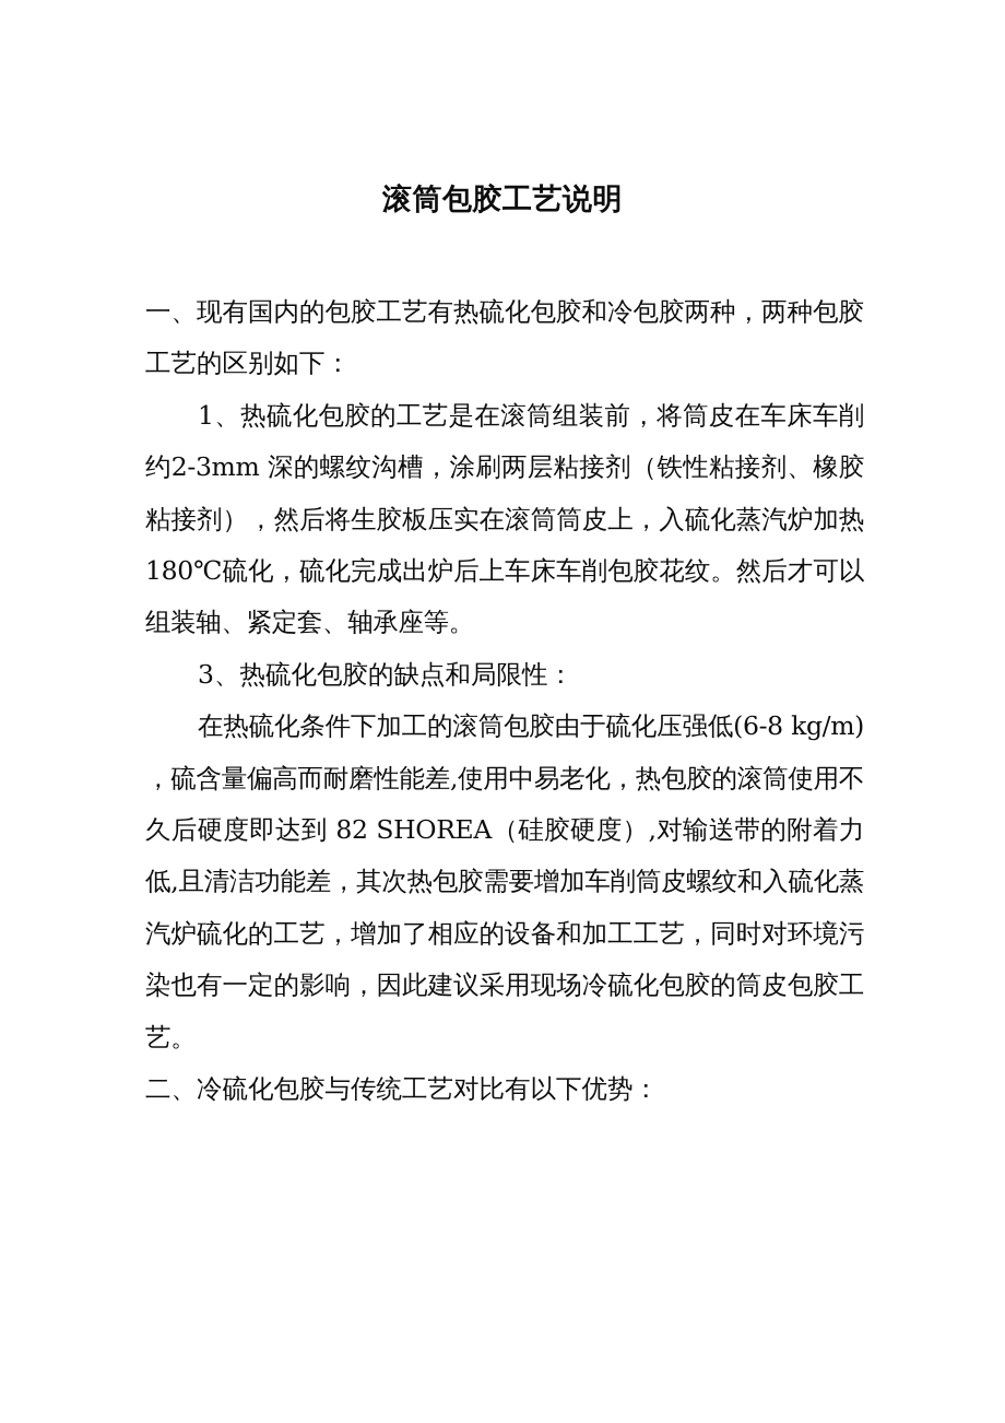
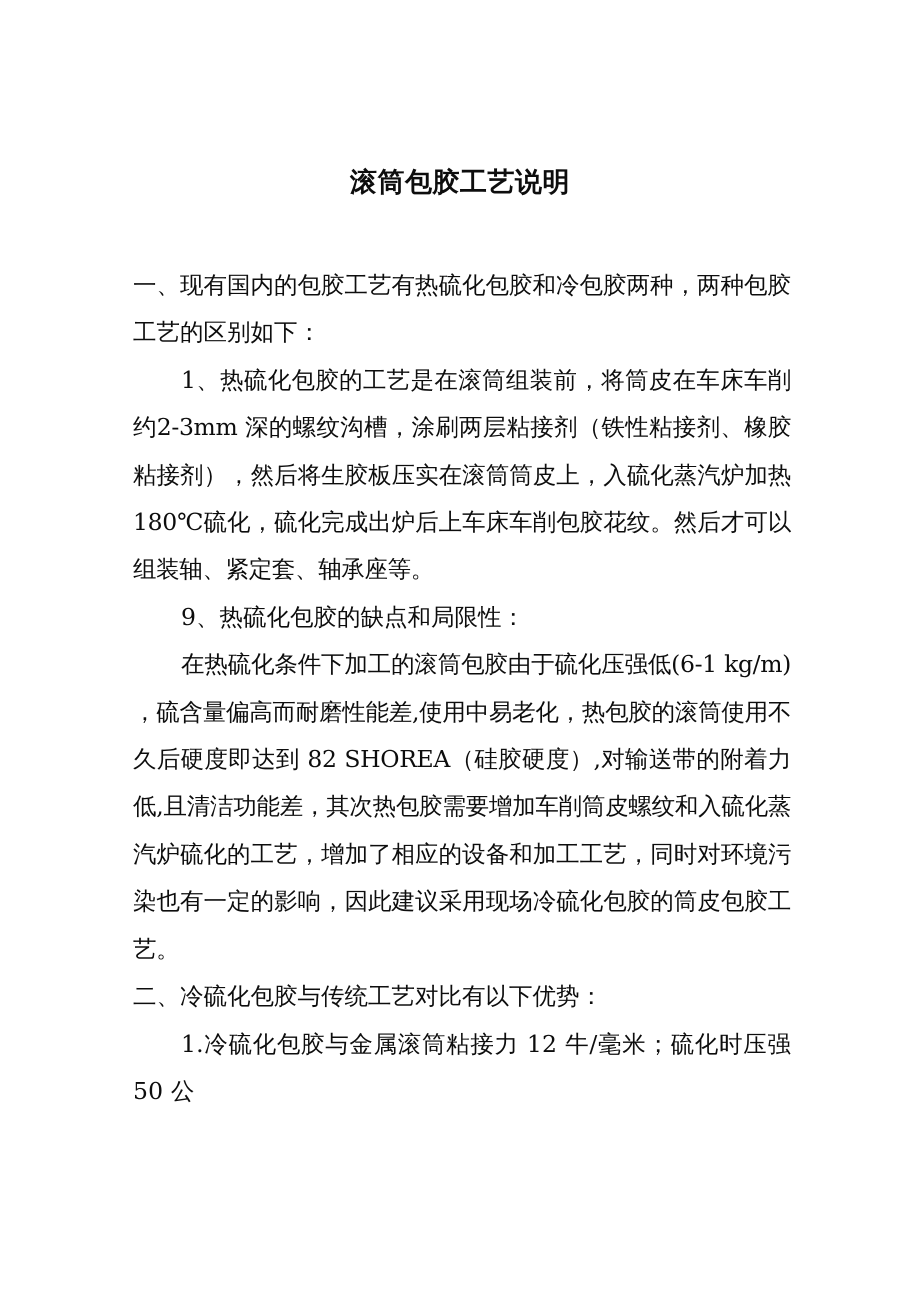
  滚筒包胶工艺说明
  一、现有国内的包胶工艺有热硫化包胶和冷包胶两种，两种包胶工艺的区别如下：
  1、热硫化包胶的工艺是在滚筒组装前，将筒皮在车床车削约2-3mm 深的螺纹沟槽，涂刷两层粘接剂（铁性粘接剂、橡胶粘接剂），然后将生胶板压实在滚筒筒皮上，入硫化蒸汽炉加热 180℃硫化，硫化完成出炉后上车床车削包胶花纹。然后才可以组装轴、紧定套、轴承座等。
- 3、热硫化包胶的缺点和局限性：
+ 9、热硫化包胶的缺点和局限性：
- 在热硫化条件下加工的滚筒包胶由于硫化压强低(6-8 kg/m) ，硫含量偏高而耐磨性能差,使用中易老化，热包胶的滚筒使用不久后硬度即达到 82 SHOREA（硅胶硬度）,对输送带的附着力低,且清洁功能差，其次热包胶需要增加车削筒皮螺纹和入硫化蒸汽炉硫化的工艺，增加了相应的设备和加工工艺，同时对环境污染也有一定的影响，因此建议采用现场冷硫化包胶的筒皮包胶工艺。
+ 在热硫化条件下加工的滚筒包胶由于硫化压强低(6-1 kg/m) ，硫含量偏高而耐磨性能差,使用中易老化，热包胶的滚筒使用不久后硬度即达到 82 SHOREA（硅胶硬度）,对输送带的附着力低,且清洁功能差，其次热包胶需要增加车削筒皮螺纹和入硫化蒸汽炉硫化的工艺，增加了相应的设备和加工工艺，同时对环境污染也有一定的影响，因此建议采用现场冷硫化包胶的筒皮包胶工艺。
  二、冷硫化包胶与传统工艺对比有以下优势：
+ 1.冷硫化包胶与金属滚筒粘接力 12 牛/毫米；硫化时压强 50 公
